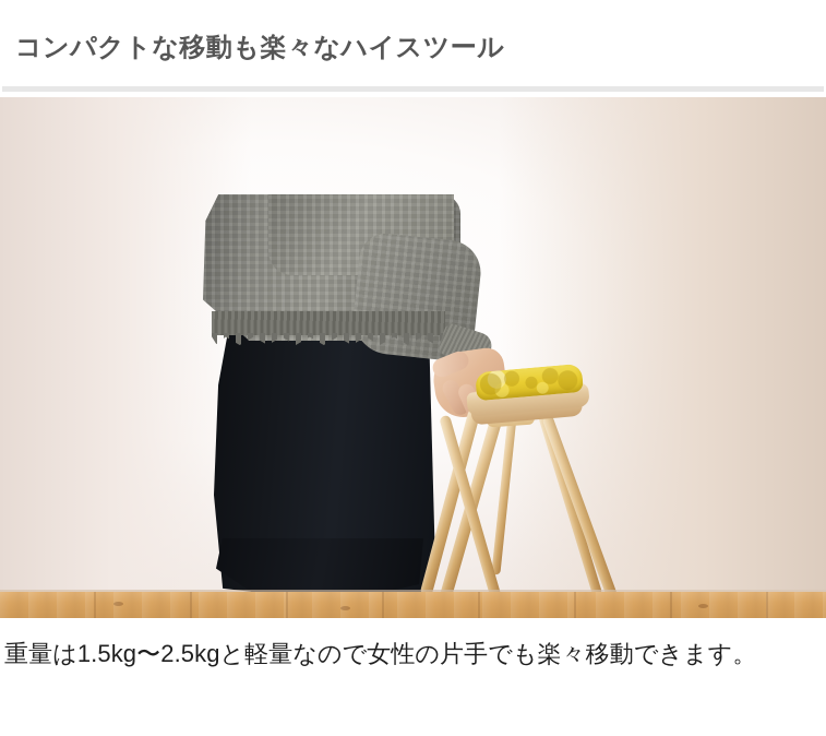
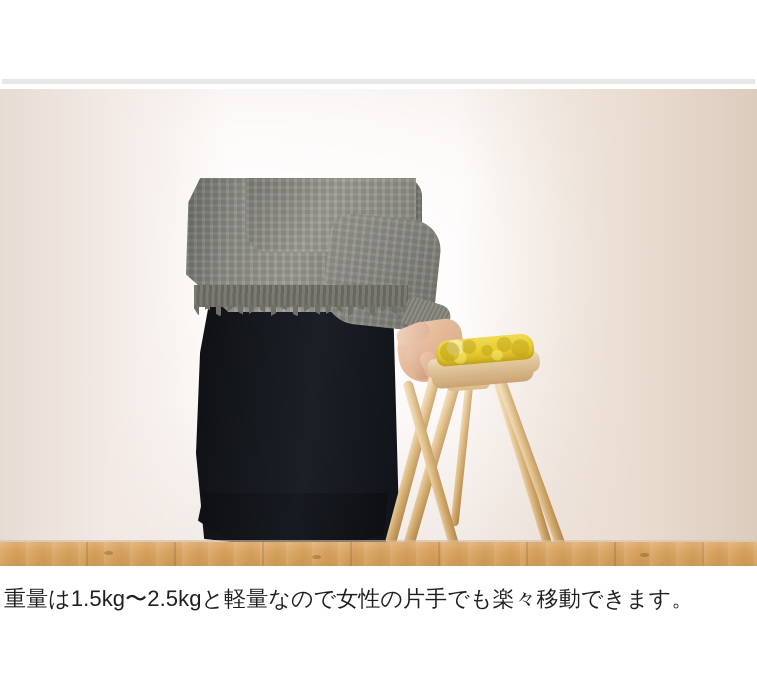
- コンパクトな移動も楽々なハイスツール
  重量は1.5kg〜2.5kgと軽量なので女性の片手でも楽々移動できます。
